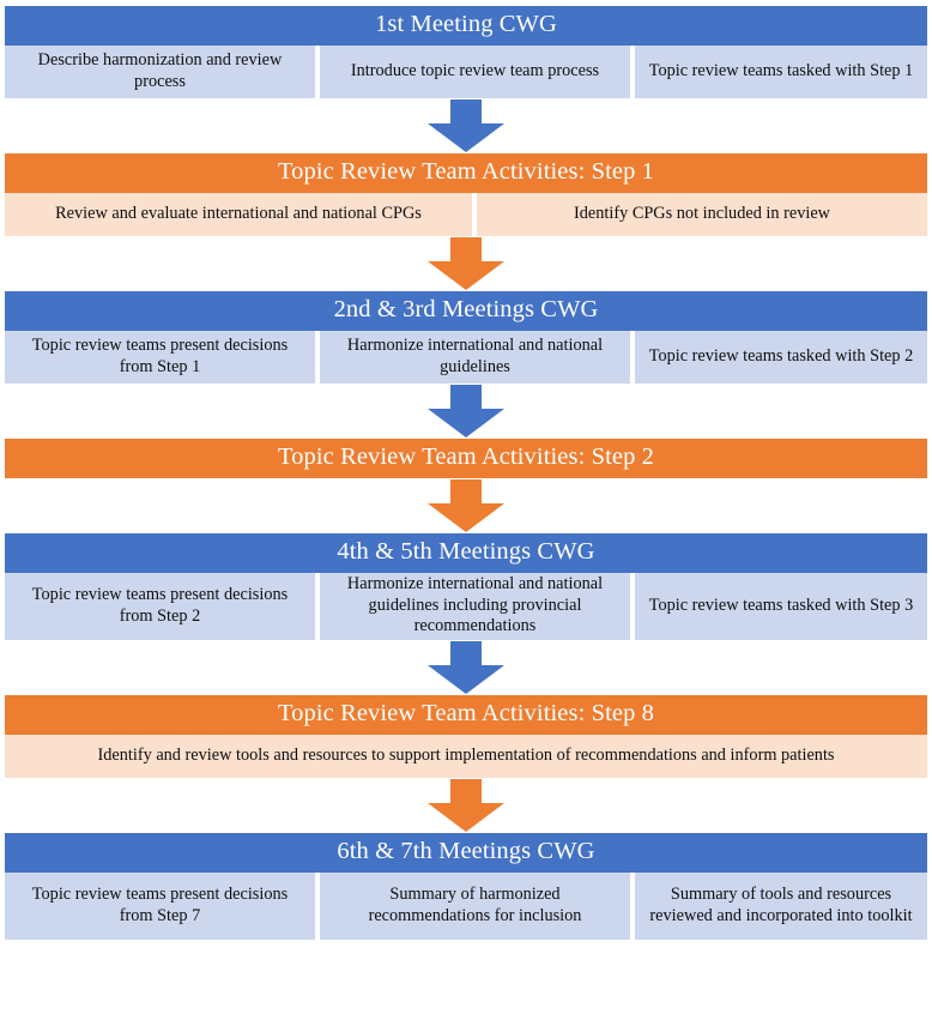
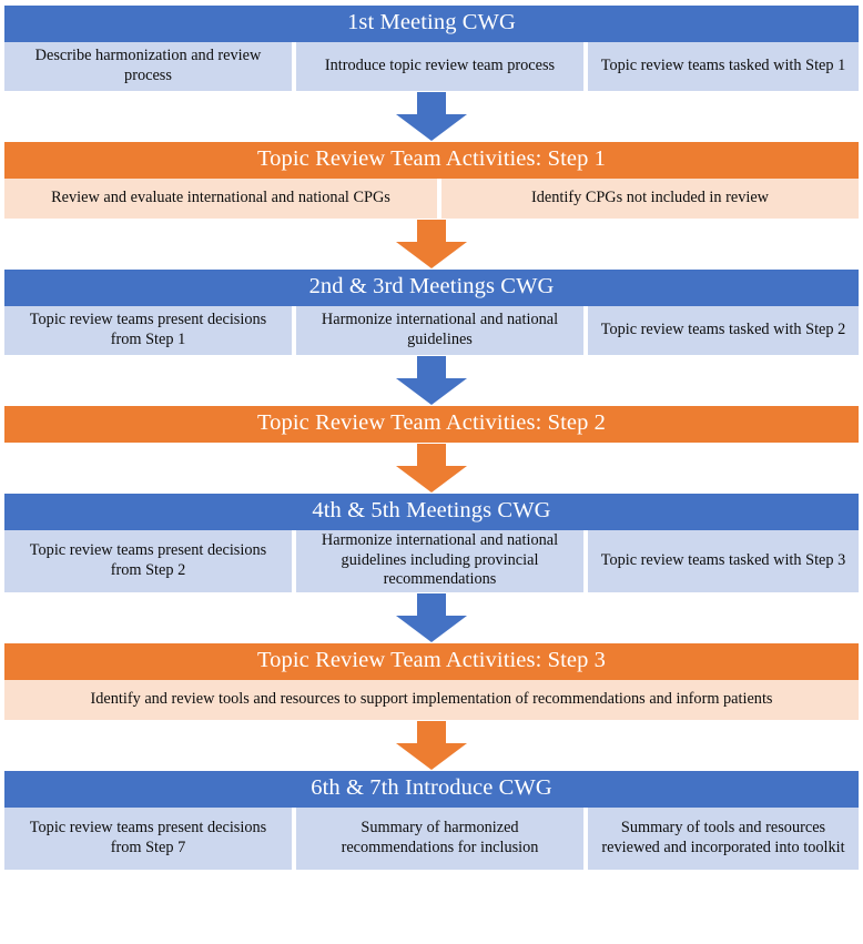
  1st Meeting CWG
  Describe harmonization and review process
  Introduce topic review team process
  Topic review teams tasked with Step 1
  Topic Review Team Activities: Step 1
  Review and evaluate international and national CPGs
  Identify CPGs not included in review
  2nd & 3rd Meetings CWG
  Topic review teams present decisions from Step 1
  Harmonize international and national guidelines
  Topic review teams tasked with Step 2
  Topic Review Team Activities: Step 2
  4th & 5th Meetings CWG
  Topic review teams present decisions from Step 2
  Harmonize international and national guidelines including provincial recommendations
  Topic review teams tasked with Step 3
- Topic Review Team Activities: Step 8
+ Topic Review Team Activities: Step 3
  Identify and review tools and resources to support implementation of recommendations and inform patients
- 6th & 7th Meetings CWG
+ 6th & 7th Introduce CWG
  Topic review teams present decisions from Step 7
  Summary of harmonized recommendations for inclusion
  Summary of tools and resources reviewed and incorporated into toolkit
